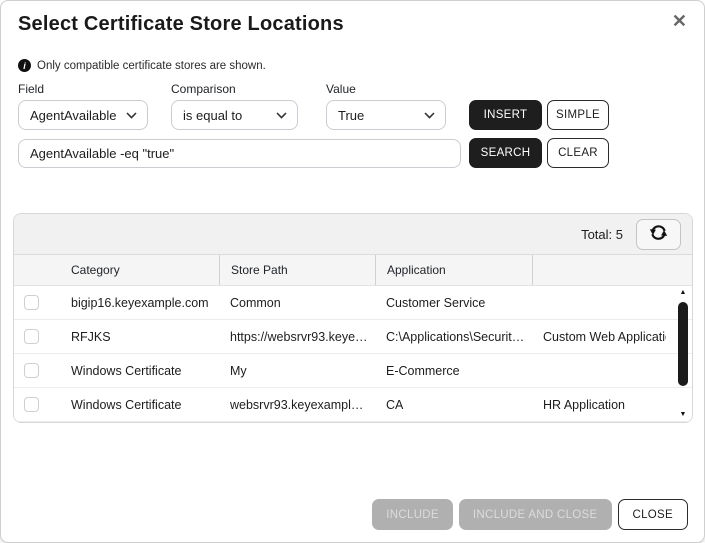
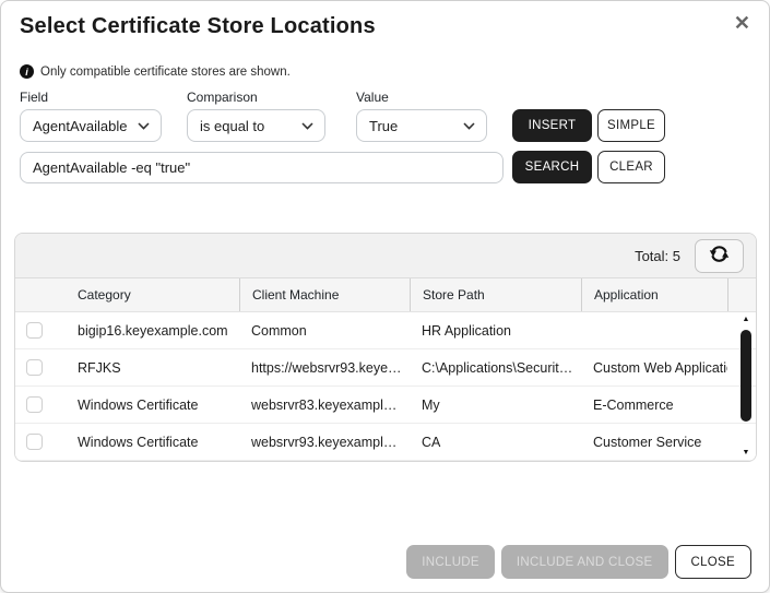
  Select Certificate Store Locations
  ✕
  i
  Only compatible certificate stores are shown.
  Field
  AgentAvailable
  Comparison
  is equal to
  Value
  True
  INSERT
  SIMPLE
  AgentAvailable -eq "true"
  SEARCH
  CLEAR
  Total: 5
  Category
+ Client Machine
  Store Path
  Application
  bigip16.keyexample.com
  Common
- Customer Service
+ HR Application
  RFJKS
  https://websrvr93.keye…
  C:\Applications\Securit…
  Custom Web Applicati
  Windows Certificate
+ websrvr83.keyexampl…
  My
  E-Commerce
  Windows Certificate
  websrvr93.keyexampl…
  CA
- HR Application
+ Customer Service
  INCLUDE
  INCLUDE AND CLOSE
  CLOSE
